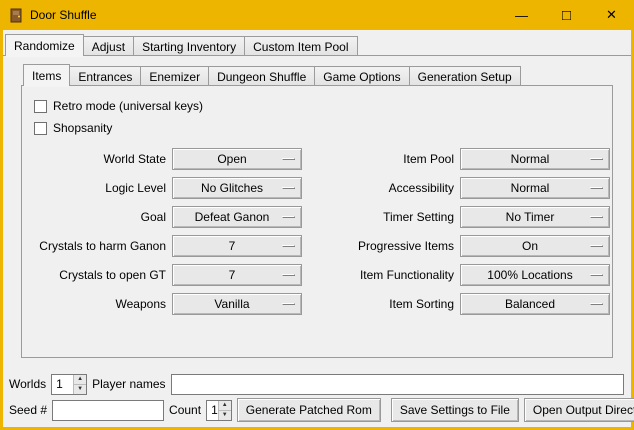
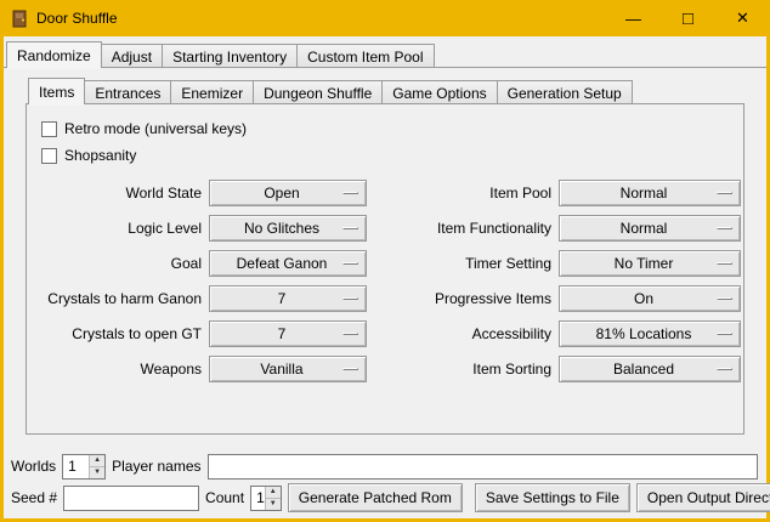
  Door Shuffle
  —
  □
  ✕
  Randomize
  Adjust
  Starting Inventory
  Custom Item Pool
  Items
  Entrances
  Enemizer
  Dungeon Shuffle
  Game Options
  Generation Setup
  Retro mode (universal keys)
  Shopsanity
  World State
  Open
  Item Pool
  Normal
  Logic Level
  No Glitches
- Accessibility
+ Item Functionality
  Normal
  Goal
  Defeat Ganon
  Timer Setting
  No Timer
  Crystals to harm Ganon
  7
  Progressive Items
  On
  Crystals to open GT
  7
- Item Functionality
+ Accessibility
- 100% Locations
+ 81% Locations
  Weapons
  Vanilla
  Item Sorting
  Balanced
  Worlds
  1
  Player names
  Seed #
  Count
  1
  Generate Patched Rom
  Save Settings to File
  Open Output Direc
